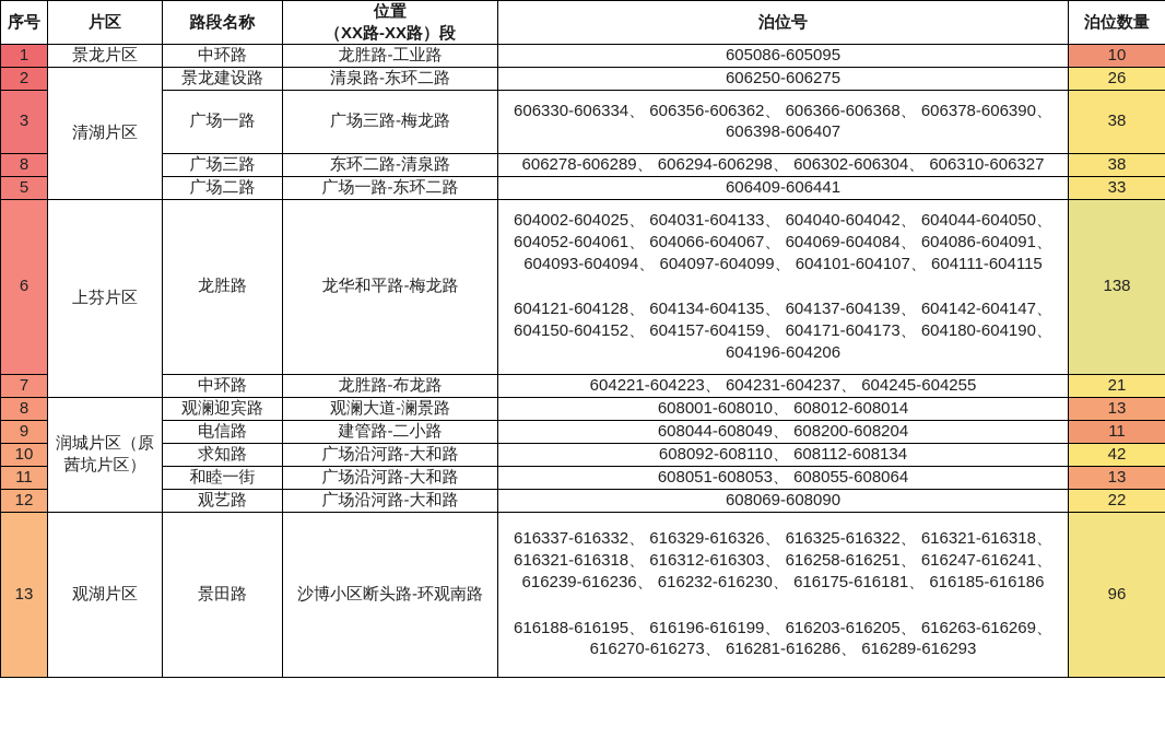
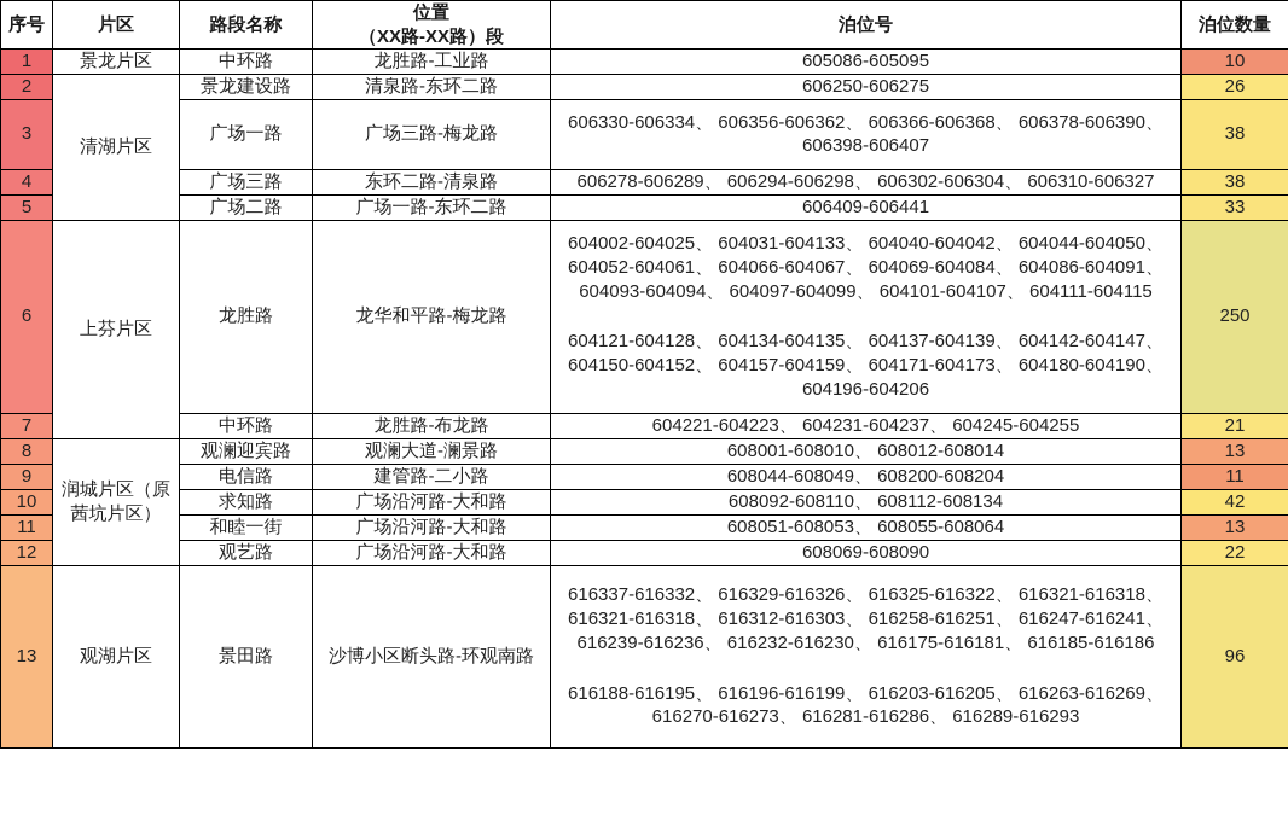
  序号	片区	路段名称	位置 （XX路-XX路）段	泊位号	泊位数量
  1	景龙片区	中环路	龙胜路-工业路	605086-605095	10
  2	清湖片区	景龙建设路	清泉路-东环二路	606250-606275	26
  3	广场一路	广场三路-梅龙路	606330-606334、 606356-606362、 606366-606368、 606378-606390、 606398-606407	38
- 8	广场三路	东环二路-清泉路	606278-606289、 606294-606298、 606302-606304、 606310-606327	38
+ 4	广场三路	东环二路-清泉路	606278-606289、 606294-606298、 606302-606304、 606310-606327	38
  5	广场二路	广场一路-东环二路	606409-606441	33
- 6	上芬片区	龙胜路	龙华和平路-梅龙路	604002-604025、 604031-604133、 604040-604042、 604044-604050、 604052-604061、 604066-604067、 604069-604084、 604086-604091、 604093-604094、 604097-604099、 604101-604107、 604111-604115604121-604128、 604134-604135、 604137-604139、 604142-604147、 604150-604152、 604157-604159、 604171-604173、 604180-604190、 604196-604206	138
+ 6	上芬片区	龙胜路	龙华和平路-梅龙路	604002-604025、 604031-604133、 604040-604042、 604044-604050、 604052-604061、 604066-604067、 604069-604084、 604086-604091、 604093-604094、 604097-604099、 604101-604107、 604111-604115604121-604128、 604134-604135、 604137-604139、 604142-604147、 604150-604152、 604157-604159、 604171-604173、 604180-604190、 604196-604206	250
  7	中环路	龙胜路-布龙路	604221-604223、 604231-604237、 604245-604255	21
  8	润城片区（原茜坑片区）	观澜迎宾路	观澜大道-澜景路	608001-608010、 608012-608014	13
  9	电信路	建管路-二小路	608044-608049、 608200-608204	11
  10	求知路	广场沿河路-大和路	608092-608110、 608112-608134	42
  11	和睦一街	广场沿河路-大和路	608051-608053、 608055-608064	13
  12	观艺路	广场沿河路-大和路	608069-608090	22
  13	观湖片区	景田路	沙博小区断头路-环观南路	616337-616332、 616329-616326、 616325-616322、 616321-616318、 616321-616318、 616312-616303、 616258-616251、 616247-616241、 616239-616236、 616232-616230、 616175-616181、 616185-616186616188-616195、 616196-616199、 616203-616205、 616263-616269、 616270-616273、 616281-616286、 616289-616293	96
